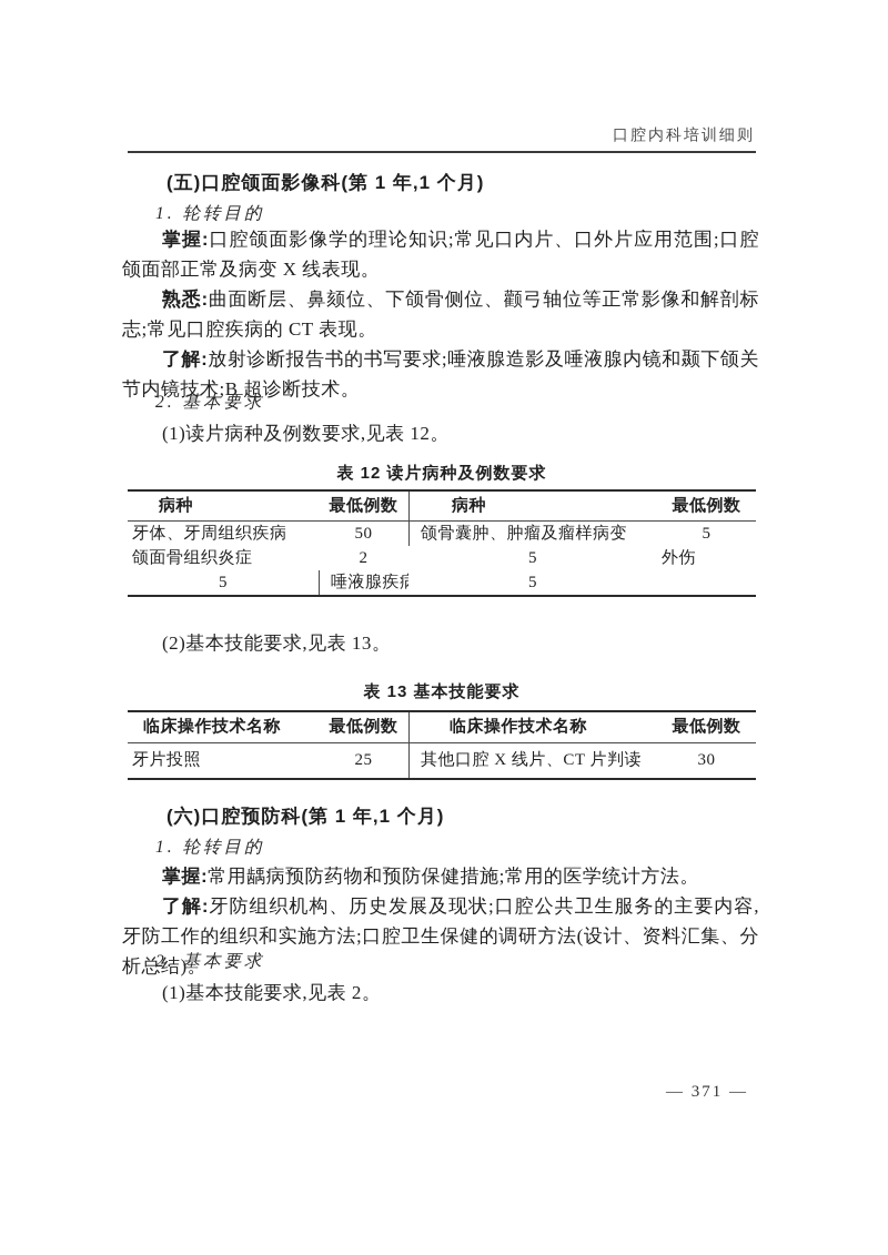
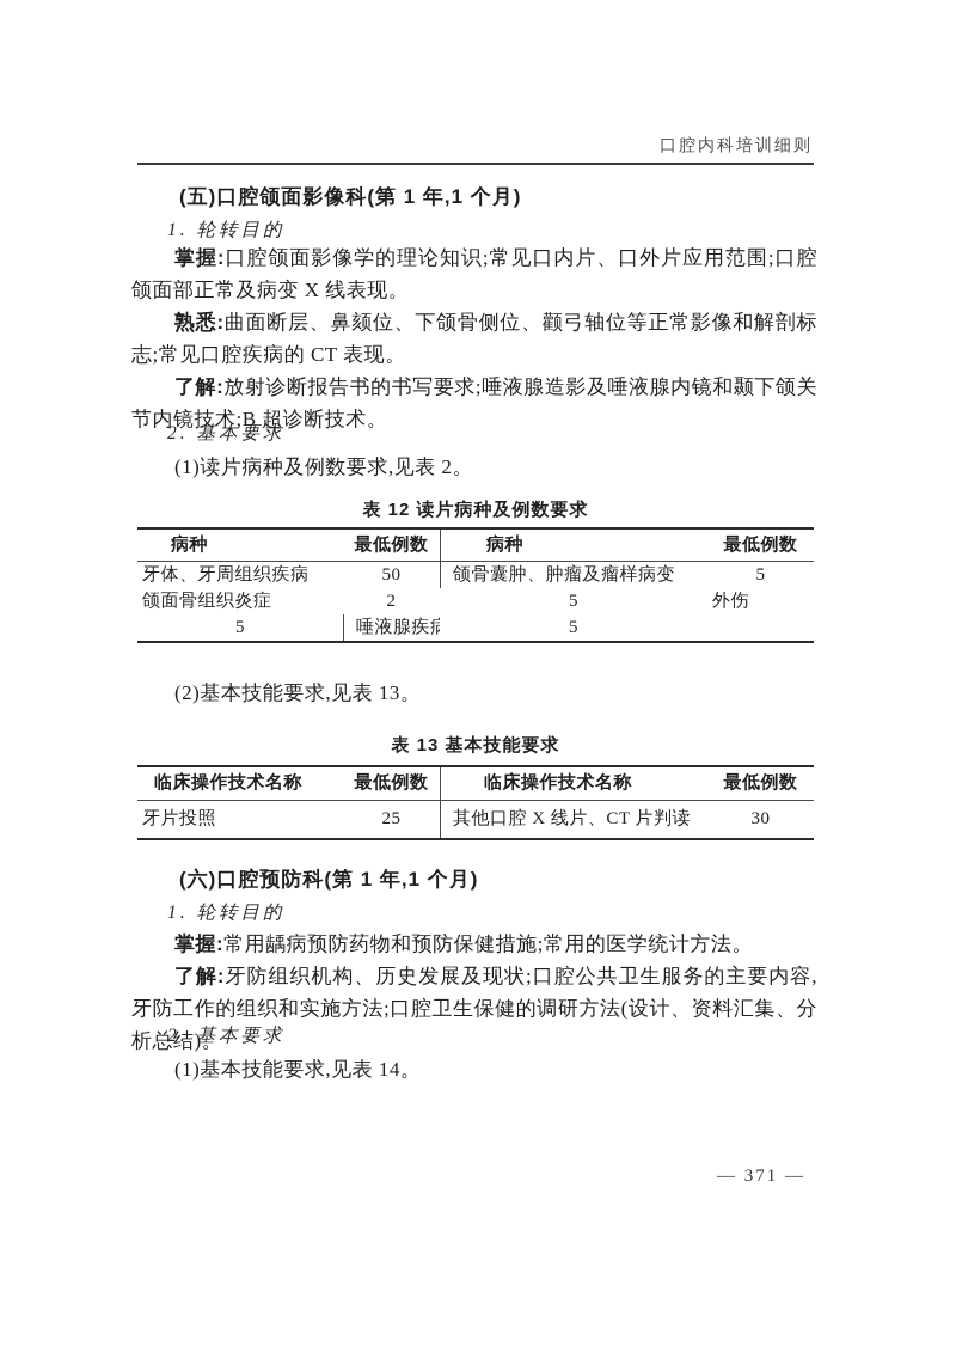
  口腔内科培训细则
  (五)口腔颌面影像科(第 1 年,1 个月)
  1. 轮转目的
  掌握:口腔颌面影像学的理论知识;常见口内片、口外片应用范围;口腔颌面部正常及病变 X 线表现。
  熟悉:曲面断层、鼻颏位、下颌骨侧位、颧弓轴位等正常影像和解剖标志;常见口腔疾病的 CT 表现。
  了解:放射诊断报告书的书写要求;唾液腺造影及唾液腺内镜和颞下颌关节内镜技术;B 超诊断技术。
  2. 基本要求
- (1)读片病种及例数要求,见表 12。
+ (1)读片病种及例数要求,见表 2。
  表 12 读片病种及例数要求
  病种
  最低例数
  病种
  最低例数
  牙体、牙周组织疾病
  50
  颌骨囊肿、肿瘤及瘤样病变
  5
  颌面骨组织炎症
  2
  5
  外伤
  5
  唾液腺疾病
  5
  (2)基本技能要求,见表 13。
  表 13 基本技能要求
  临床操作技术名称
  最低例数
  临床操作技术名称
  最低例数
  牙片投照
  25
  其他口腔 X 线片、CT 片判读
  30
  (六)口腔预防科(第 1 年,1 个月)
  1. 轮转目的
  掌握:常用龋病预防药物和预防保健措施;常用的医学统计方法。
  了解:牙防组织机构、历史发展及现状;口腔公共卫生服务的主要内容,牙防工作的组织和实施方法;口腔卫生保健的调研方法(设计、资料汇集、分析总结)。
  2. 基本要求
- (1)基本技能要求,见表 2。
+ (1)基本技能要求,见表 14。
  — 371 —
